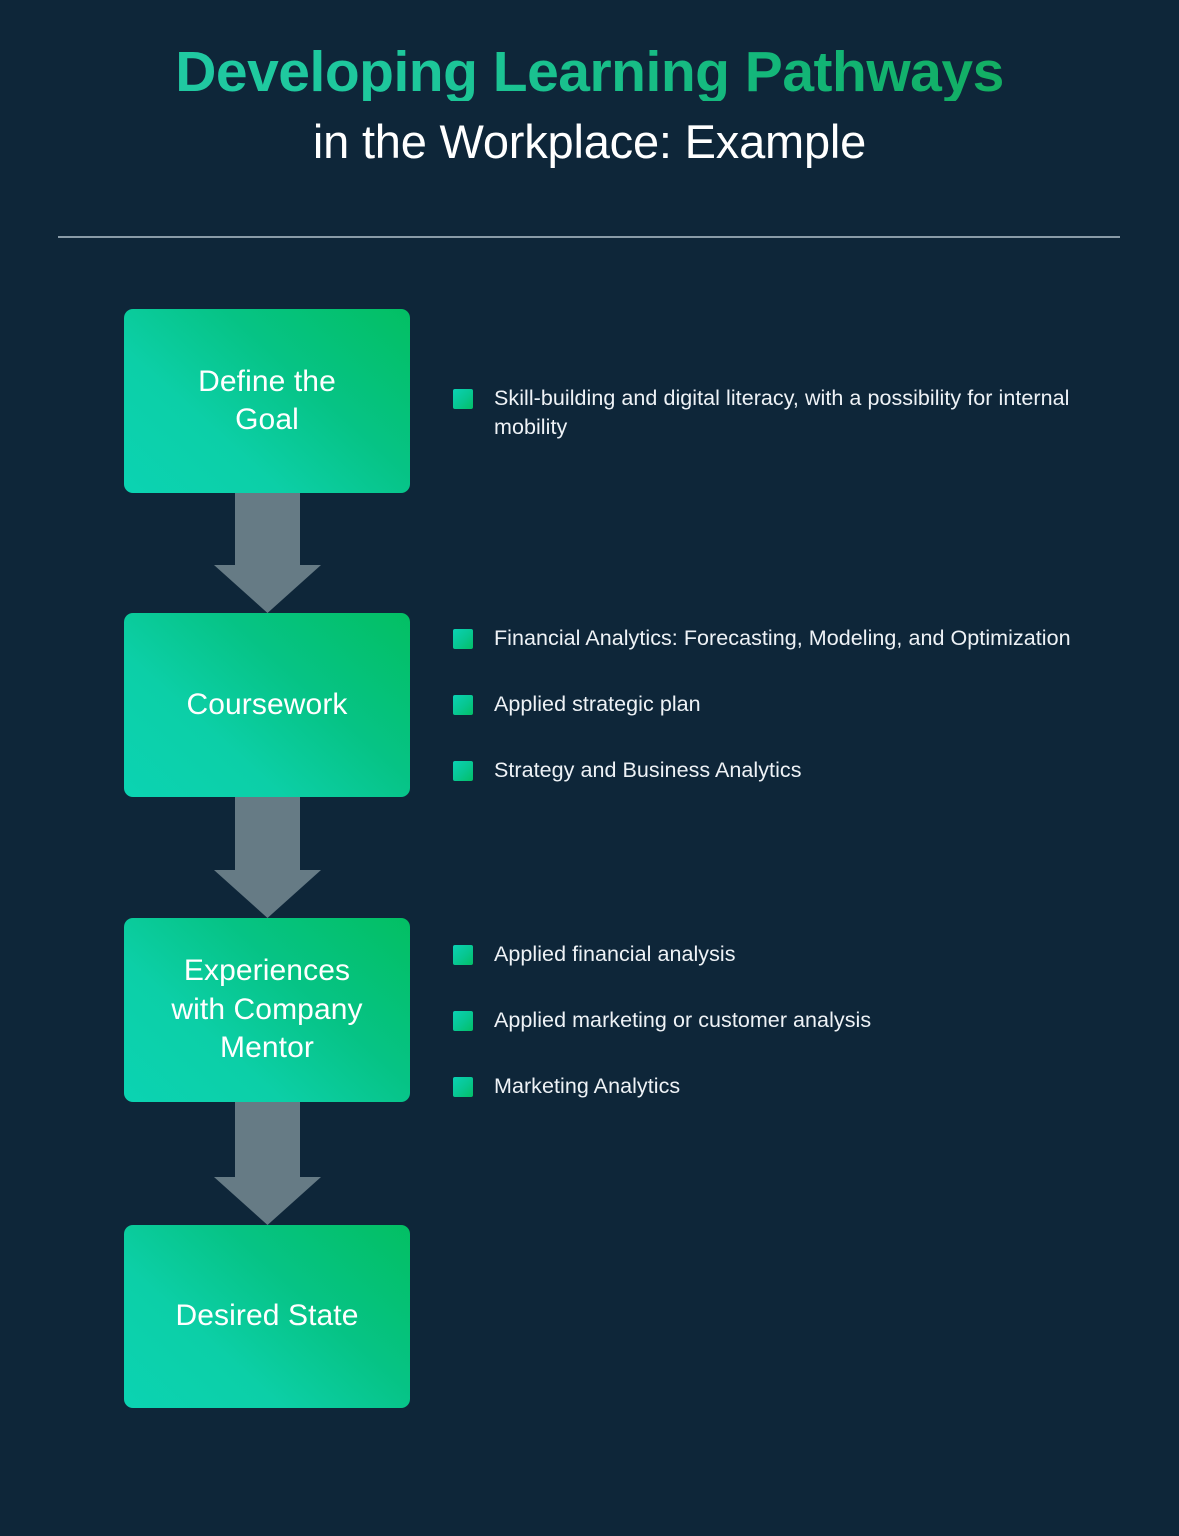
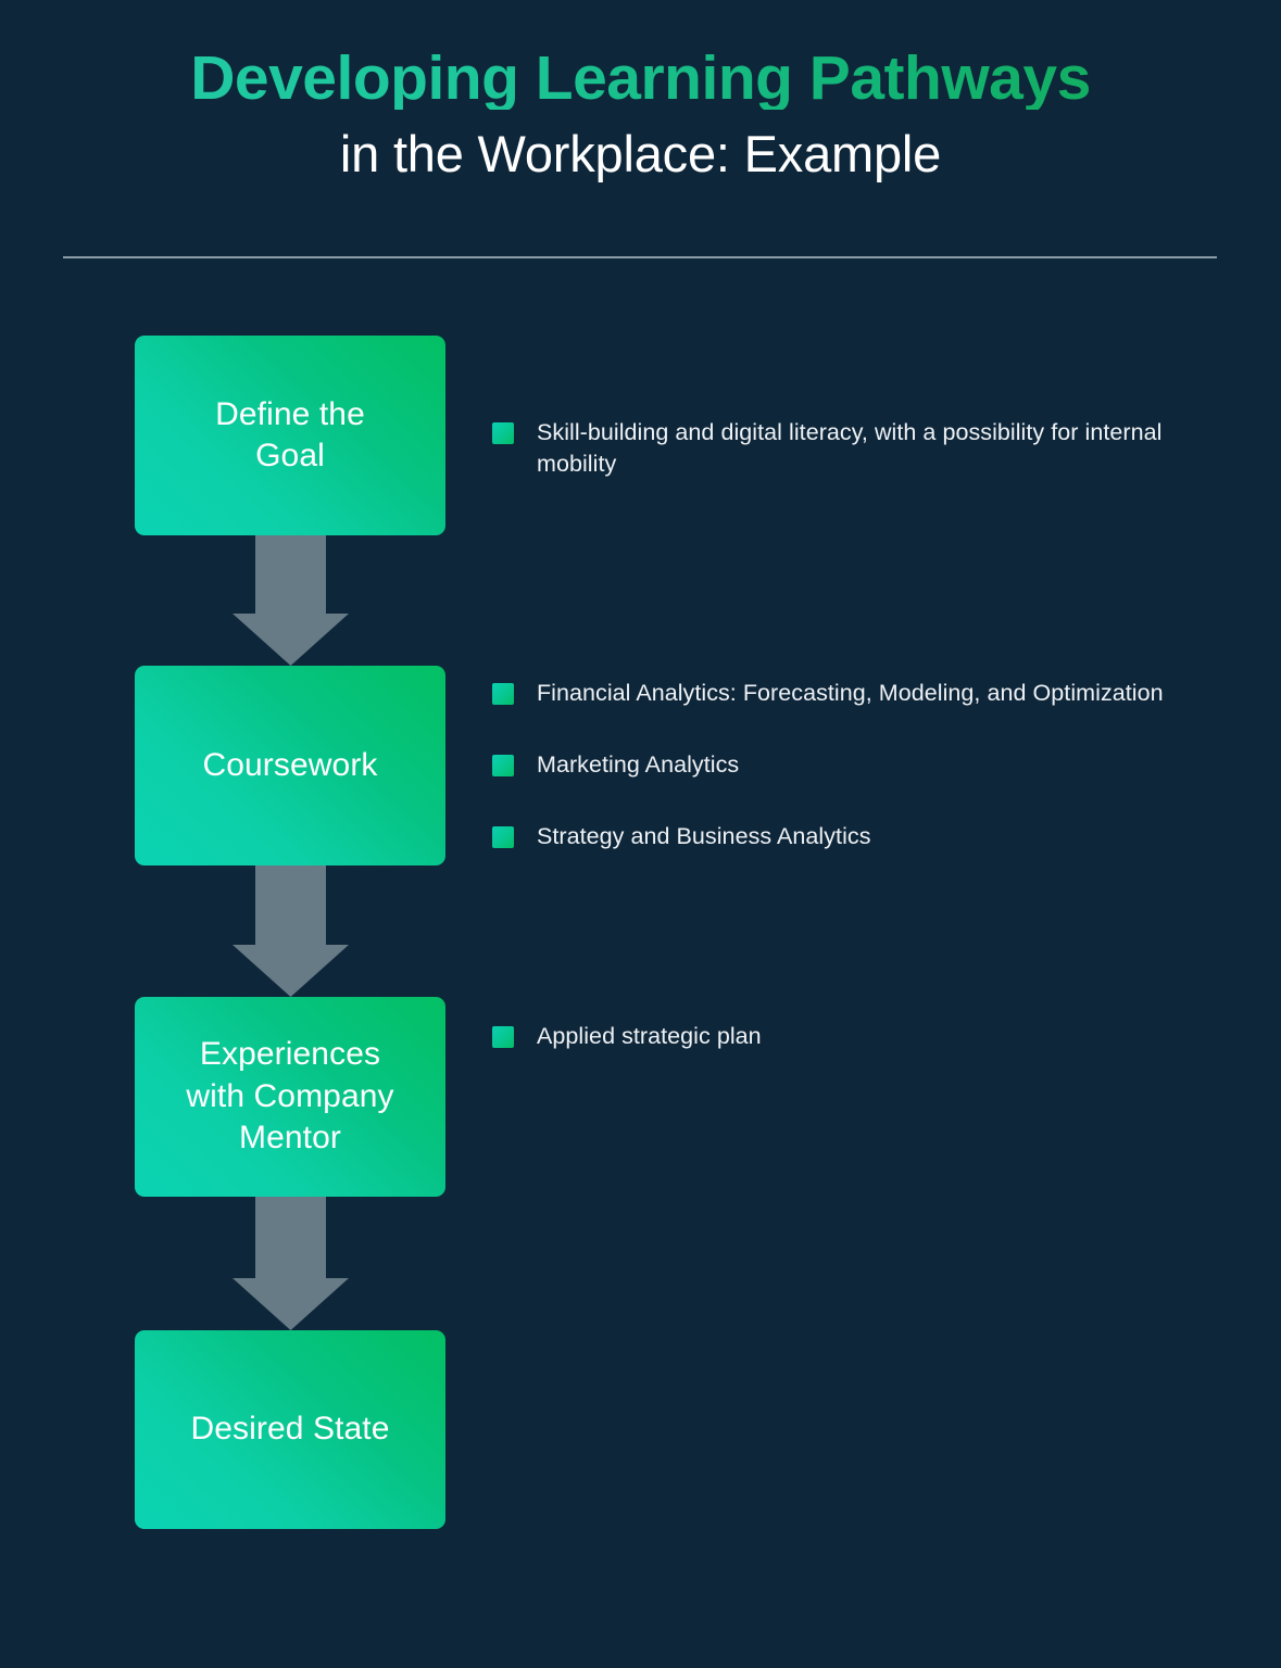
  Developing Learning Pathways
  in the Workplace: Example
  Define the
  Goal
  Skill-building and digital literacy, with a possibility for internal mobility
  Coursework
  Financial Analytics: Forecasting, Modeling, and Optimization
- Applied strategic plan
+ Marketing Analytics
  Strategy and Business Analytics
  Experiences
  with Company
  Mentor
- Applied financial analysis
- Applied marketing or customer analysis
- Marketing Analytics
+ Applied strategic plan
  Desired State
